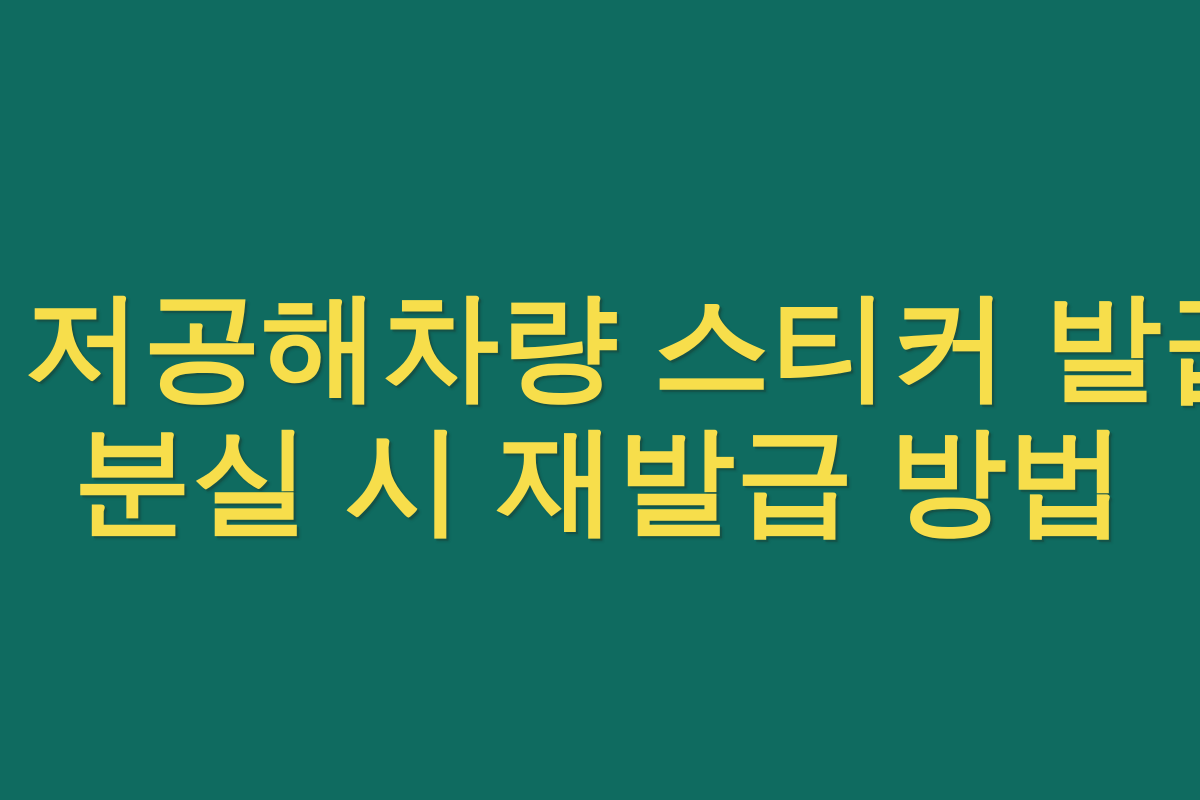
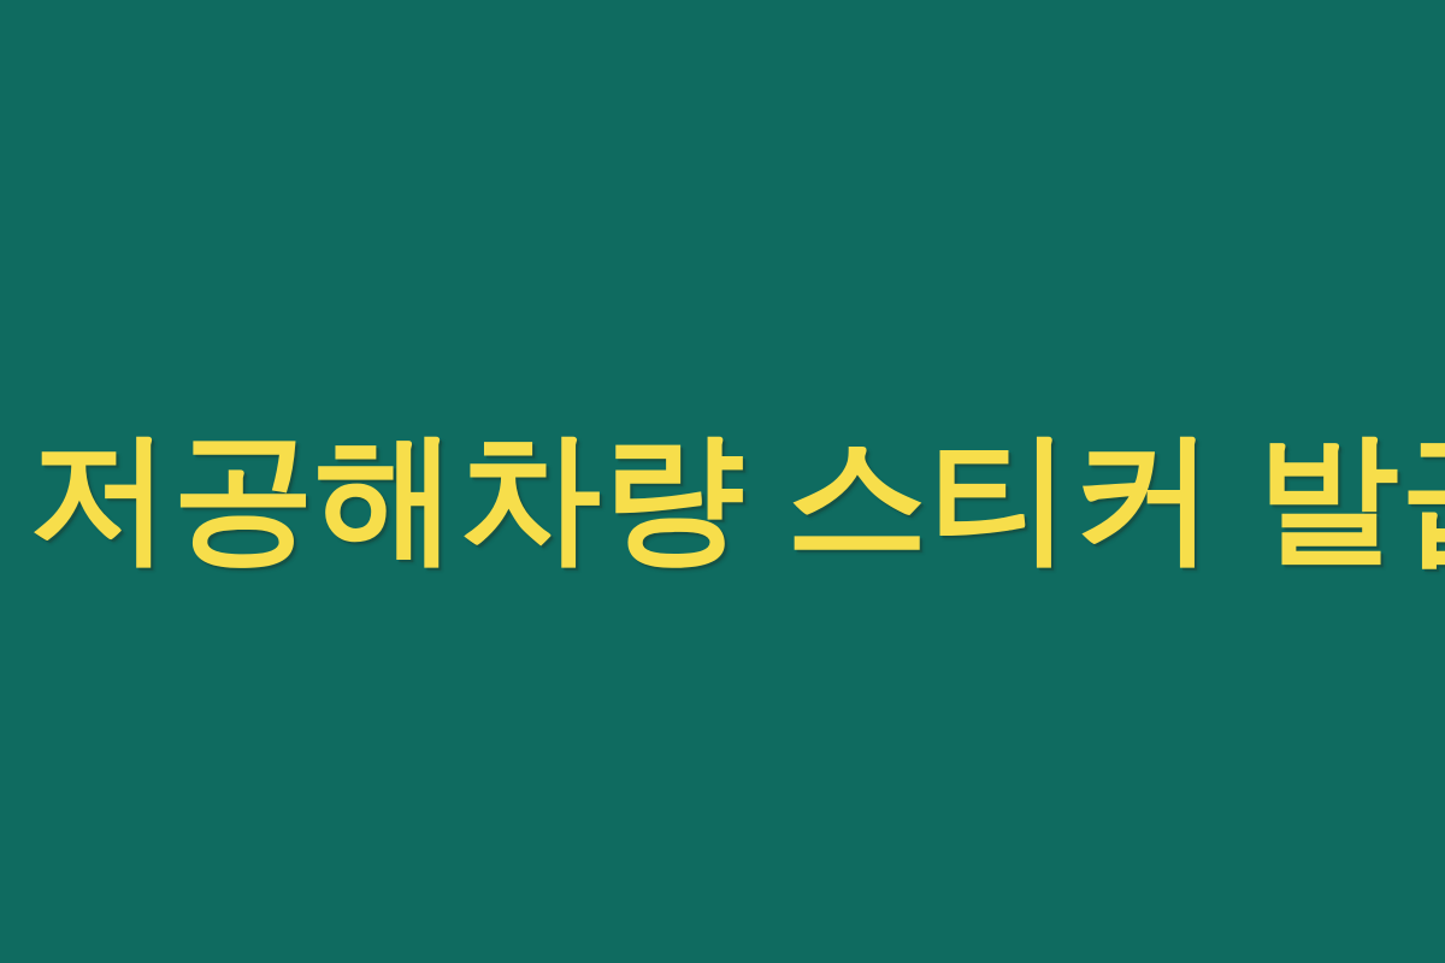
  저공해차량 스티커 발
- 분실 시 재발급 방법
